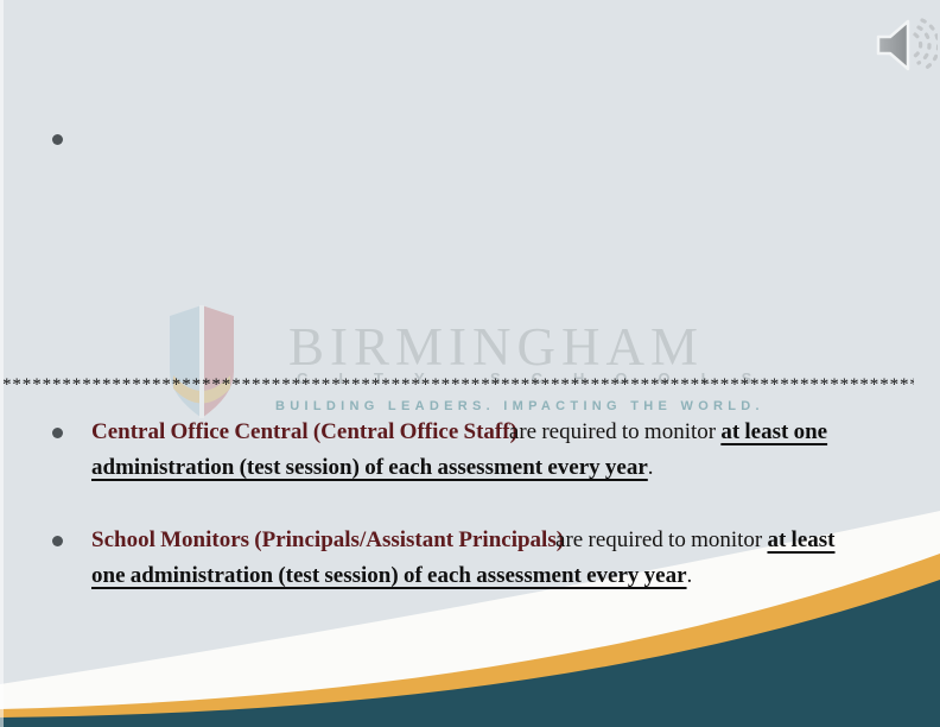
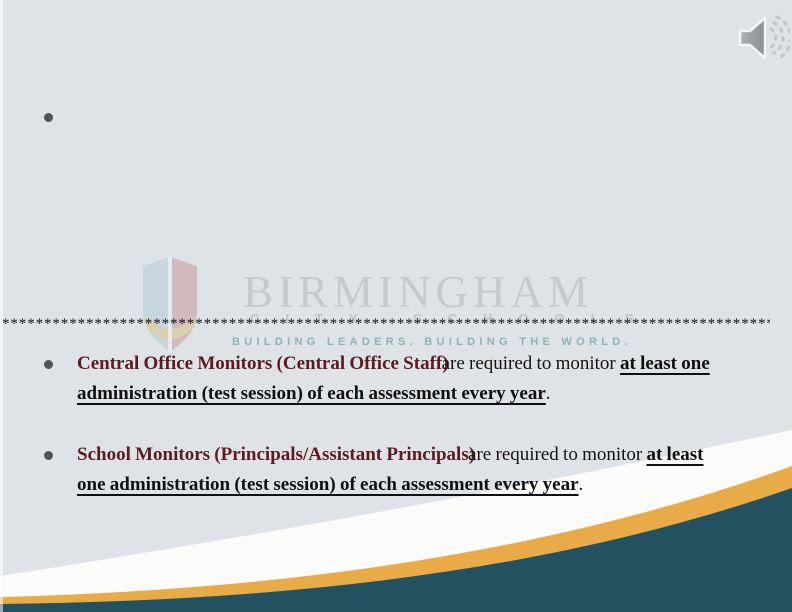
  BIRMINGHAM
  CITY SCHOOLS
- BUILDING LEADERS. IMPACTING THE WORLD.
+ BUILDING LEADERS. BUILDING THE WORLD.
  *******************************************************************************************
- Central Office Central (Central Office Staff)are required to monitor at least one administration (test session) of each assessment every year.
+ Central Office Monitors (Central Office Staff)are required to monitor at least one administration (test session) of each assessment every year.
  School Monitors (Principals/Assistant Principals)are required to monitor at least one administration (test session) of each assessment every year.
